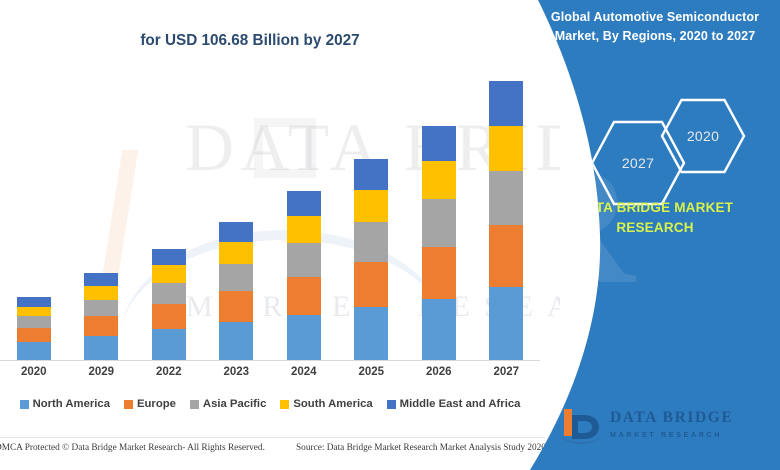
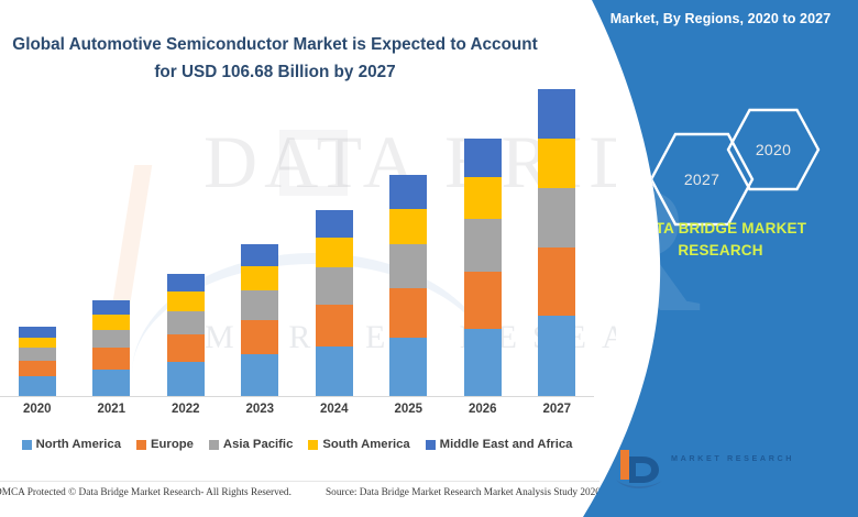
+ Global Automotive Semiconductor Market is Expected to Account
  for USD 106.68 Billion by 2027
  2020
- 2029
+ 2021
  2022
  2023
  2024
  2025
  2026
  2027
  North America
  Europe
  Asia Pacific
  South America
  Middle East and Africa
  MCA Protected © Data Bridge Market Research- All Rights Reserved.
  Source: Data Bridge Market Research Market Analysis Study 202
- Global Automotive Semiconductor
  Market, By Regions, 2020 to 2027
  2020
  2027
  TA BRIDGE MARKET
  RESEARCH
- DATA BRIDGE
  MARKET RESEARCH
